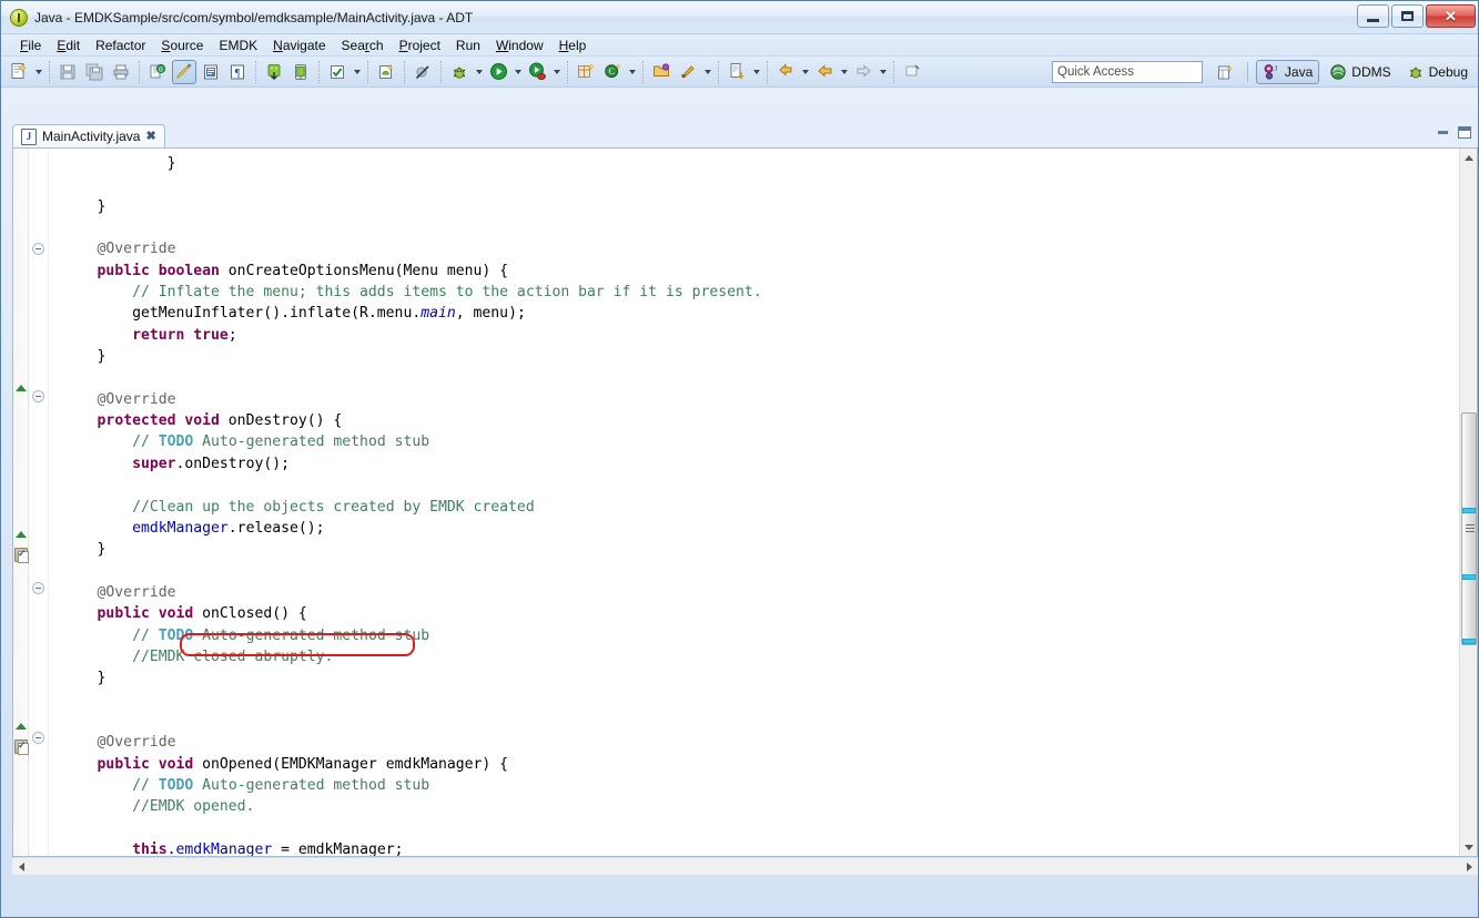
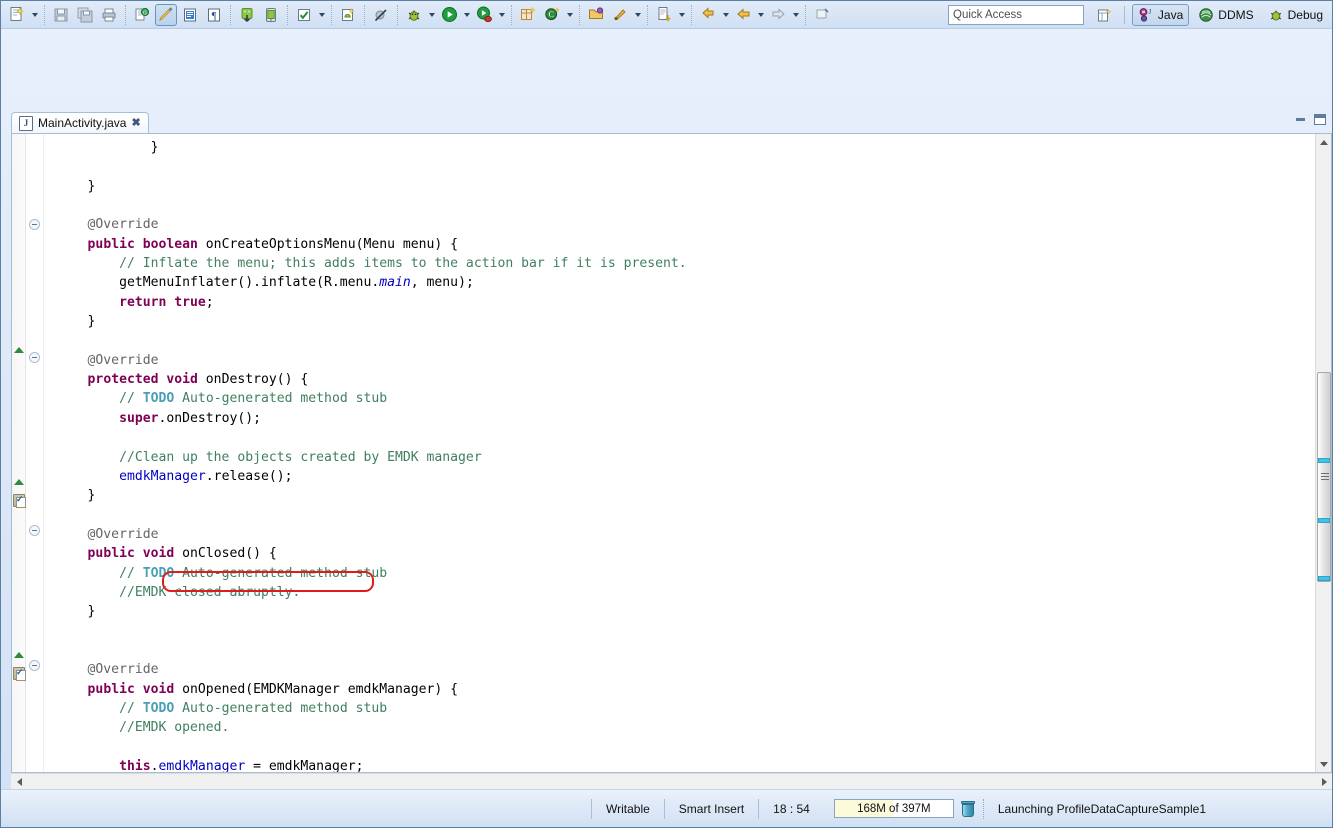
- Java - EMDKSample/src/com/symbol/emdksample/MainActivity.java - ADT
- ✕
- File
- Edit
- Refactor
- Source
- EMDK
- Navigate
- Search
- Project
- Run
- Window
- Help
  ¶
  C
  Quick Access
  J
  Java
  DDMS
  Debug
  J
  MainActivity.java
  ✖
- } } @Override public boolean onCreateOptionsMenu(Menu menu) { // Inflate the menu; this adds items to the action bar if it is present. getMenuInflater().inflate(R.menu.main, menu); return true; } @Override protected void onDestroy() { // TODO Auto-generated method stub super.onDestroy(); //Clean up the objects created by EMDK created emdkManager.release(); } @Override public void onClosed() { // TODO Auto-generated method stub //EMDK closed abruptly. } @Override public void onOpened(EMDKManager emdkManager) { // TODO Auto-generated method stub //EMDK opened. this.emdkManager = emdkManager;
+ } } @Override public boolean onCreateOptionsMenu(Menu menu) { // Inflate the menu; this adds items to the action bar if it is present. getMenuInflater().inflate(R.menu.main, menu); return true; } @Override protected void onDestroy() { // TODO Auto-generated method stub super.onDestroy(); //Clean up the objects created by EMDK manager emdkManager.release(); } @Override public void onClosed() { // TODO Auto-generated method stub //EMDK closed abruptly. } @Override public void onOpened(EMDKManager emdkManager) { // TODO Auto-generated method stub //EMDK opened. this.emdkManager = emdkManager;
+ Writable
+ Smart Insert
+ 18 : 54
+ 168M of 397M
+ Launching ProfileDataCaptureSample1
